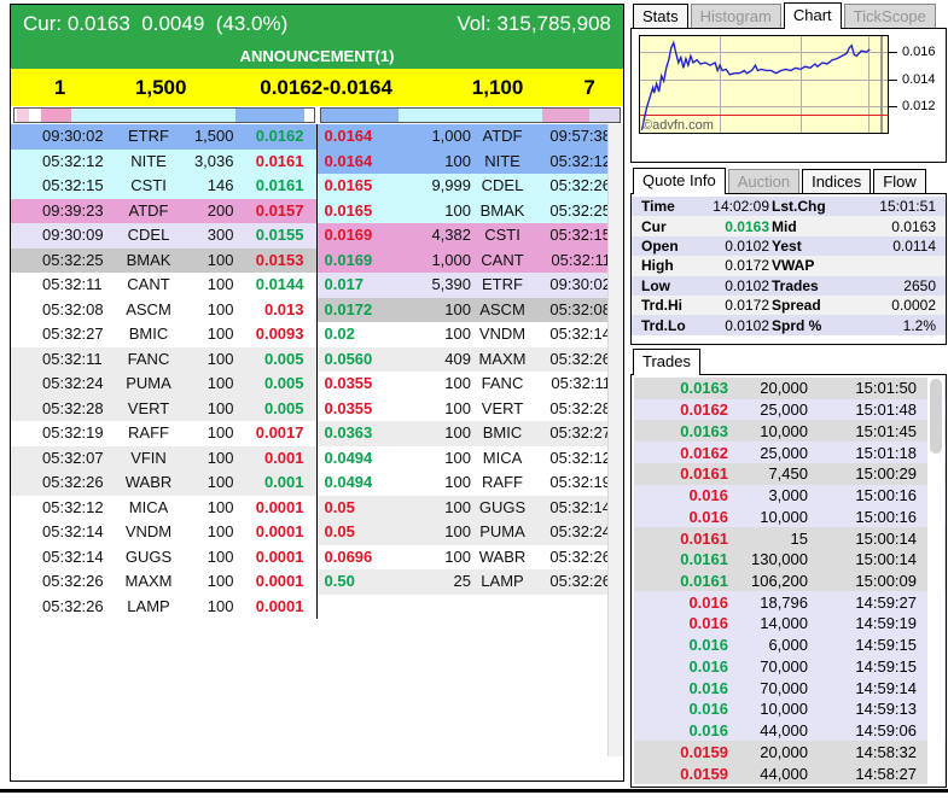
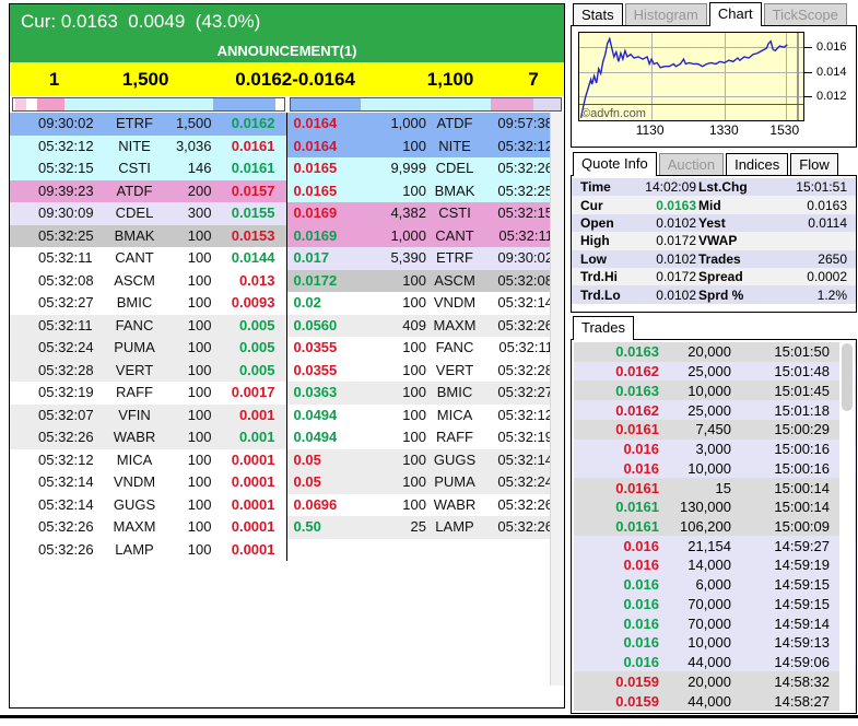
  Cur: 0.0163 0.0049 (43.0%)
- Vol: 315,785,908
  ANNOUNCEMENT(1)
  1
  1,500
  0.0162-0.0164
  1,100
  7
  09:30:02
  ETRF
  1,500
  0.0162
  05:32:12
  NITE
  3,036
  0.0161
  05:32:15
  CSTI
  146
  0.0161
  09:39:23
  ATDF
  200
  0.0157
  09:30:09
  CDEL
  300
  0.0155
  05:32:25
  BMAK
  100
  0.0153
  05:32:11
  CANT
  100
  0.0144
  05:32:08
  ASCM
  100
  0.013
  05:32:27
  BMIC
  100
  0.0093
  05:32:11
  FANC
  100
  0.005
  05:32:24
  PUMA
  100
  0.005
  05:32:28
  VERT
  100
  0.005
  05:32:19
  RAFF
  100
  0.0017
  05:32:07
  VFIN
  100
  0.001
  05:32:26
  WABR
  100
  0.001
  05:32:12
  MICA
  100
  0.0001
  05:32:14
  VNDM
  100
  0.0001
  05:32:14
  GUGS
  100
  0.0001
  05:32:26
  MAXM
  100
  0.0001
  05:32:26
  LAMP
  100
  0.0001
  0.0164
  1,000
  ATDF
  09:57:3
  0.0164
  100
  NITE
  05:32:1
  0.0165
  9,999
  CDEL
  05:32:2
  0.0165
  100
  BMAK
  05:32:2
  0.0169
  4,382
  CSTI
  05:32:1
  0.0169
  1,000
  CANT
  05:32:1
  0.017
  5,390
  ETRF
  09:30:0
  0.0172
  100
  ASCM
  05:32:0
  0.02
  100
  VNDM
  05:32:1
  0.0560
  409
  MAXM
  05:32:2
  0.0355
  100
  FANC
  05:32:1
  0.0355
  100
  VERT
  05:32:2
  0.0363
  100
  BMIC
  05:32:2
  0.0494
  100
  MICA
  05:32:1
  0.0494
  100
  RAFF
  05:32:1
  0.05
  100
  GUGS
  05:32:1
  0.05
  100
  PUMA
  05:32:2
  0.0696
  100
  WABR
  05:32:2
  0.50
  25
  LAMP
  05:32:2
  Stats
  Histogram
  Chart
  TickScope
  ©advfn.com
  0.016
  0.014
  0.012
+ 1130
+ 1330
+ 1530
  Quote Info
  Auction
  Indices
  Flow
  Time
  14:02:09
  Lst.Chg
  15:01:51
  Cur
  0.0163
  Mid
  0.0163
  Open
  0.0102
  Yest
  0.0114
  High
  0.0172
  VWAP
  Low
  0.0102
  Trades
  2650
  Trd.Hi
  0.0172
  Spread
  0.0002
  Trd.Lo
  0.0102
  Sprd %
  1.2%
  Trades
  0.0163
  20,000
  15:01:50
  0.0162
  25,000
  15:01:48
  0.0163
  10,000
  15:01:45
  0.0162
  25,000
  15:01:18
  0.0161
  7,450
  15:00:29
  0.016
  3,000
  15:00:16
  0.016
  10,000
  15:00:16
  0.0161
  15
  15:00:14
  0.0161
  130,000
  15:00:14
  0.0161
  106,200
  15:00:09
  0.016
- 18,796
+ 21,154
  14:59:27
  0.016
  14,000
  14:59:19
  0.016
  6,000
  14:59:15
  0.016
  70,000
  14:59:15
  0.016
  70,000
  14:59:14
  0.016
  10,000
  14:59:13
  0.016
  44,000
  14:59:06
  0.0159
  20,000
  14:58:32
  0.0159
  44,000
  14:58:27
